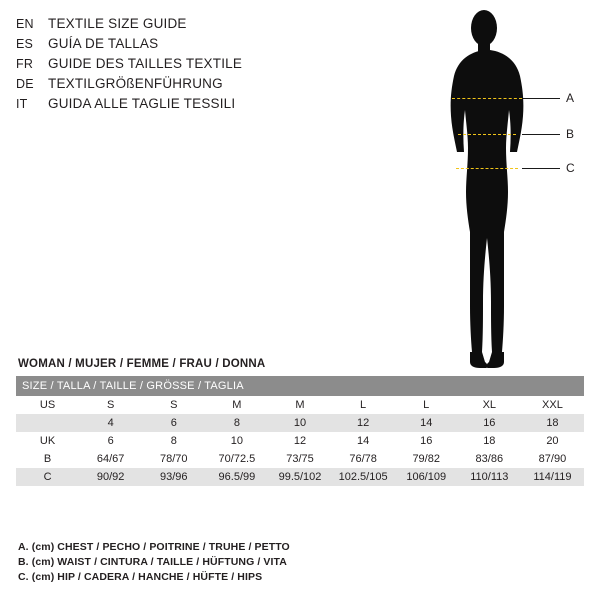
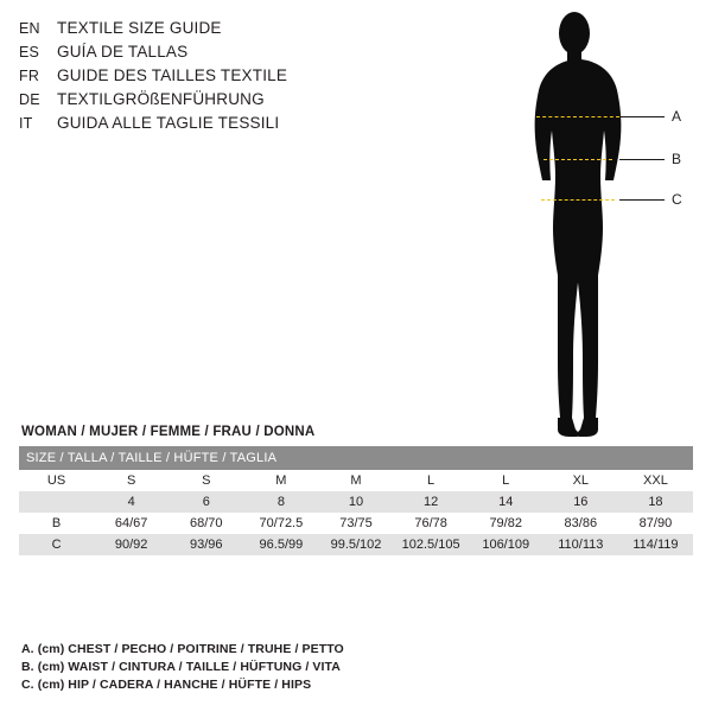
  EN
  TEXTILE SIZE GUIDE
  ES
  GUÍA DE TALLAS
  FR
  GUIDE DES TAILLES TEXTILE
  DE
  TEXTILGRÖßENFÜHRUNG
  IT
  GUIDA ALLE TAGLIE TESSILI
  A
  B
  C
  WOMAN / MUJER / FEMME / FRAU / DONNA
- SIZE / TALLA / TAILLE / GRÖSSE / TAGLIA
+ SIZE / TALLA / TAILLE / HÜFTE / TAGLIA
  US	S	S	M	M	L	L	XL	XXL
  	4	6	8	10	12	14	16	18
- UK	6	8	10	12	14	16	18	20
- B	64/67	78/70	70/72.5	73/75	76/78	79/82	83/86	87/90
+ B	64/67	68/70	70/72.5	73/75	76/78	79/82	83/86	87/90
  C	90/92	93/96	96.5/99	99.5/102	102.5/105	106/109	110/113	114/119
  A. (cm) CHEST / PECHO / POITRINE / TRUHE / PETTO
  B. (cm) WAIST / CINTURA / TAILLE / HÜFTUNG / VITA
  C. (cm) HIP / CADERA / HANCHE / HÜFTE / HIPS
